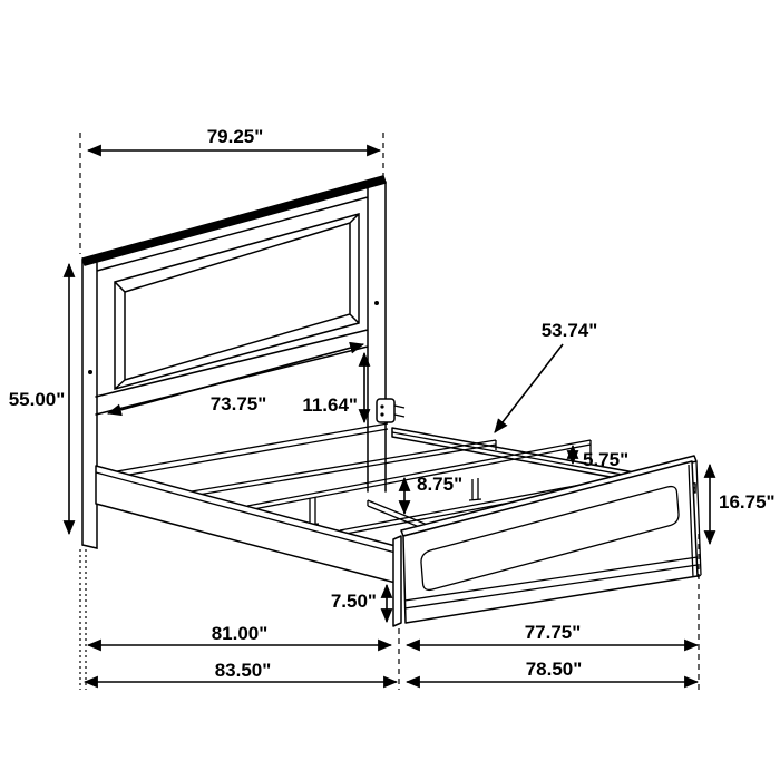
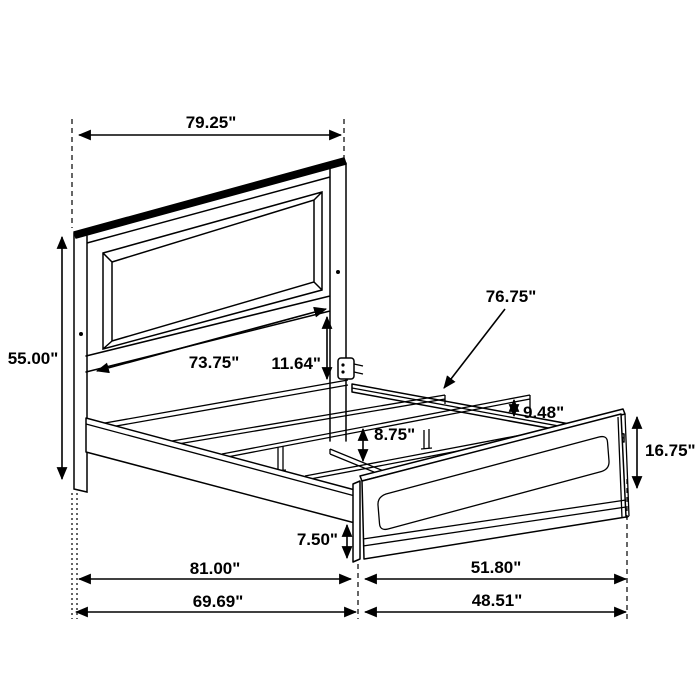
  79.25"
  55.00"
  73.75"
  11.64"
- 53.74"
+ 76.75"
- 5.75"
+ 9.48"
  8.75"
  16.75"
  7.50"
  81.00"
- 77.75"
+ 51.80"
- 83.50"
+ 69.69"
- 78.50"
+ 48.51"
